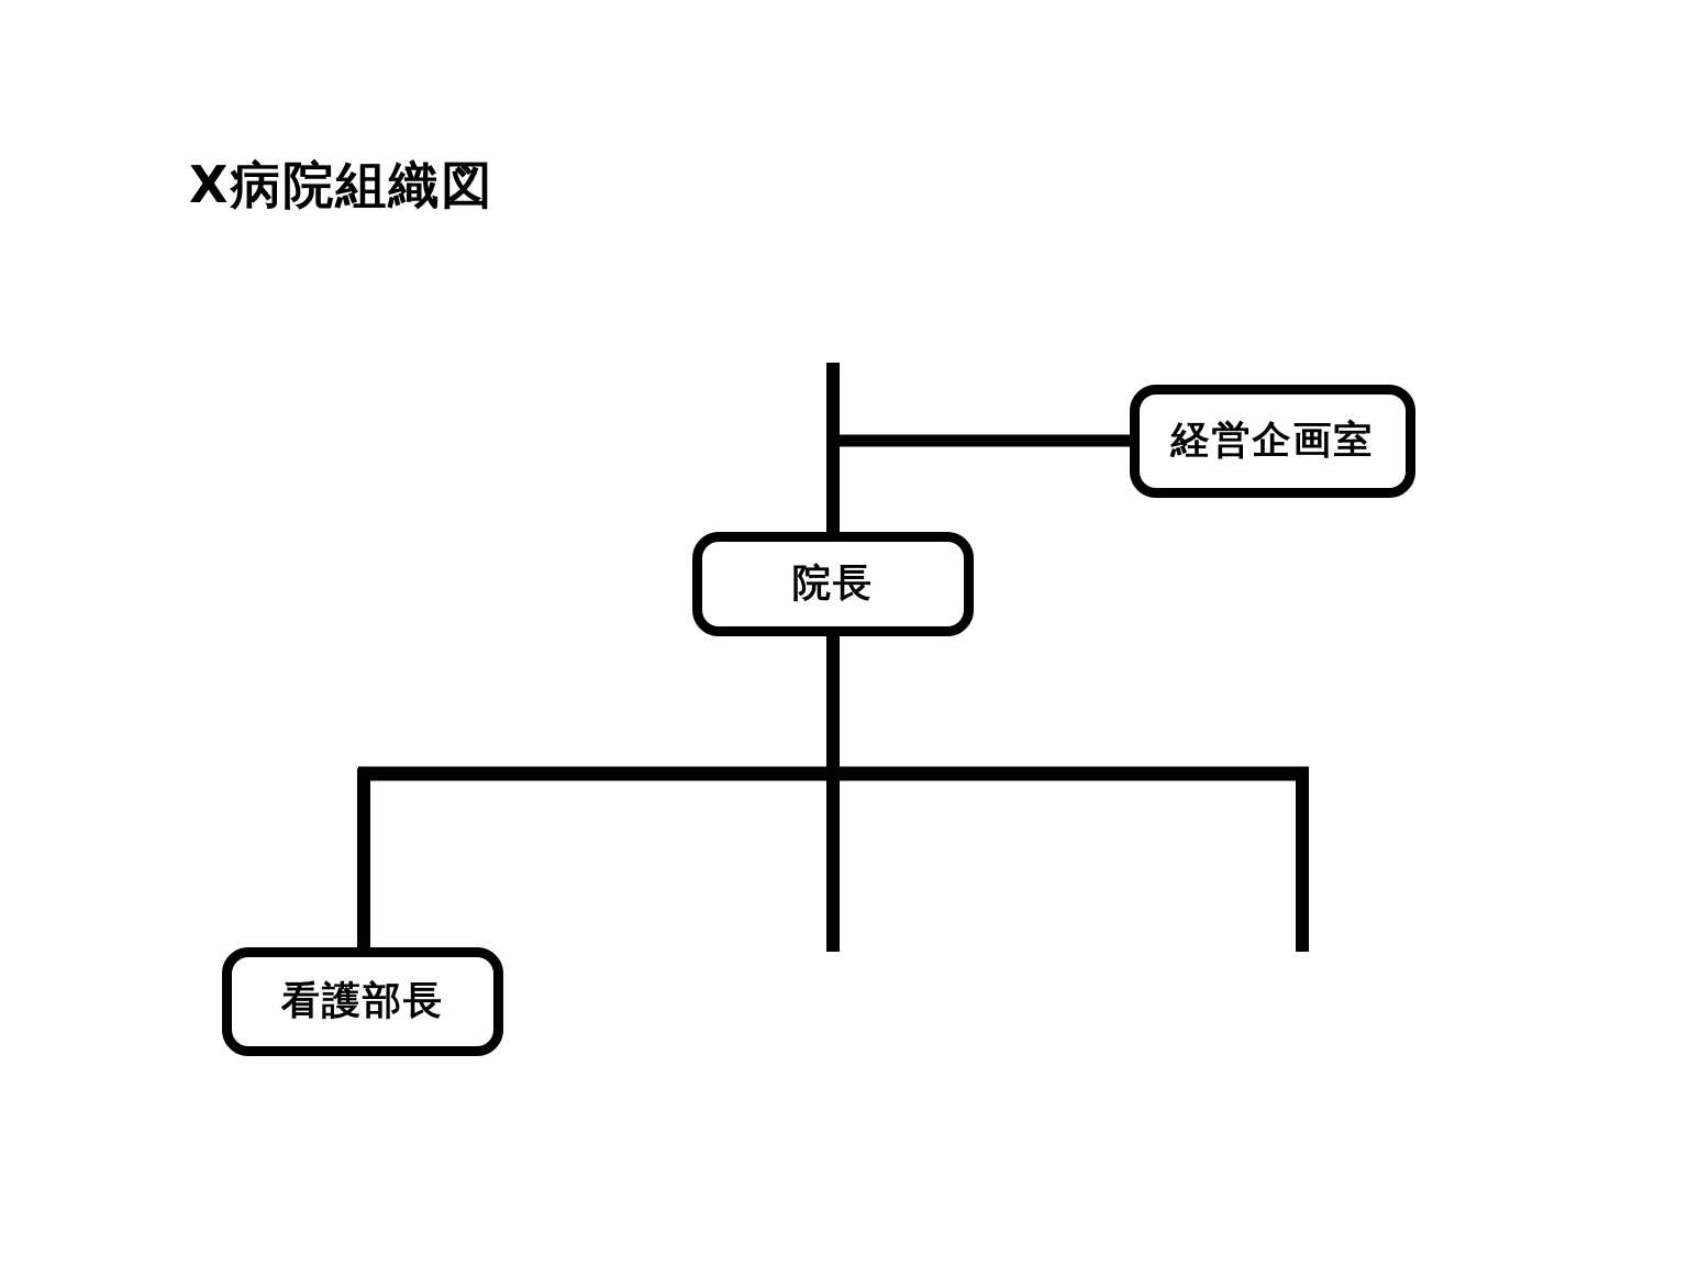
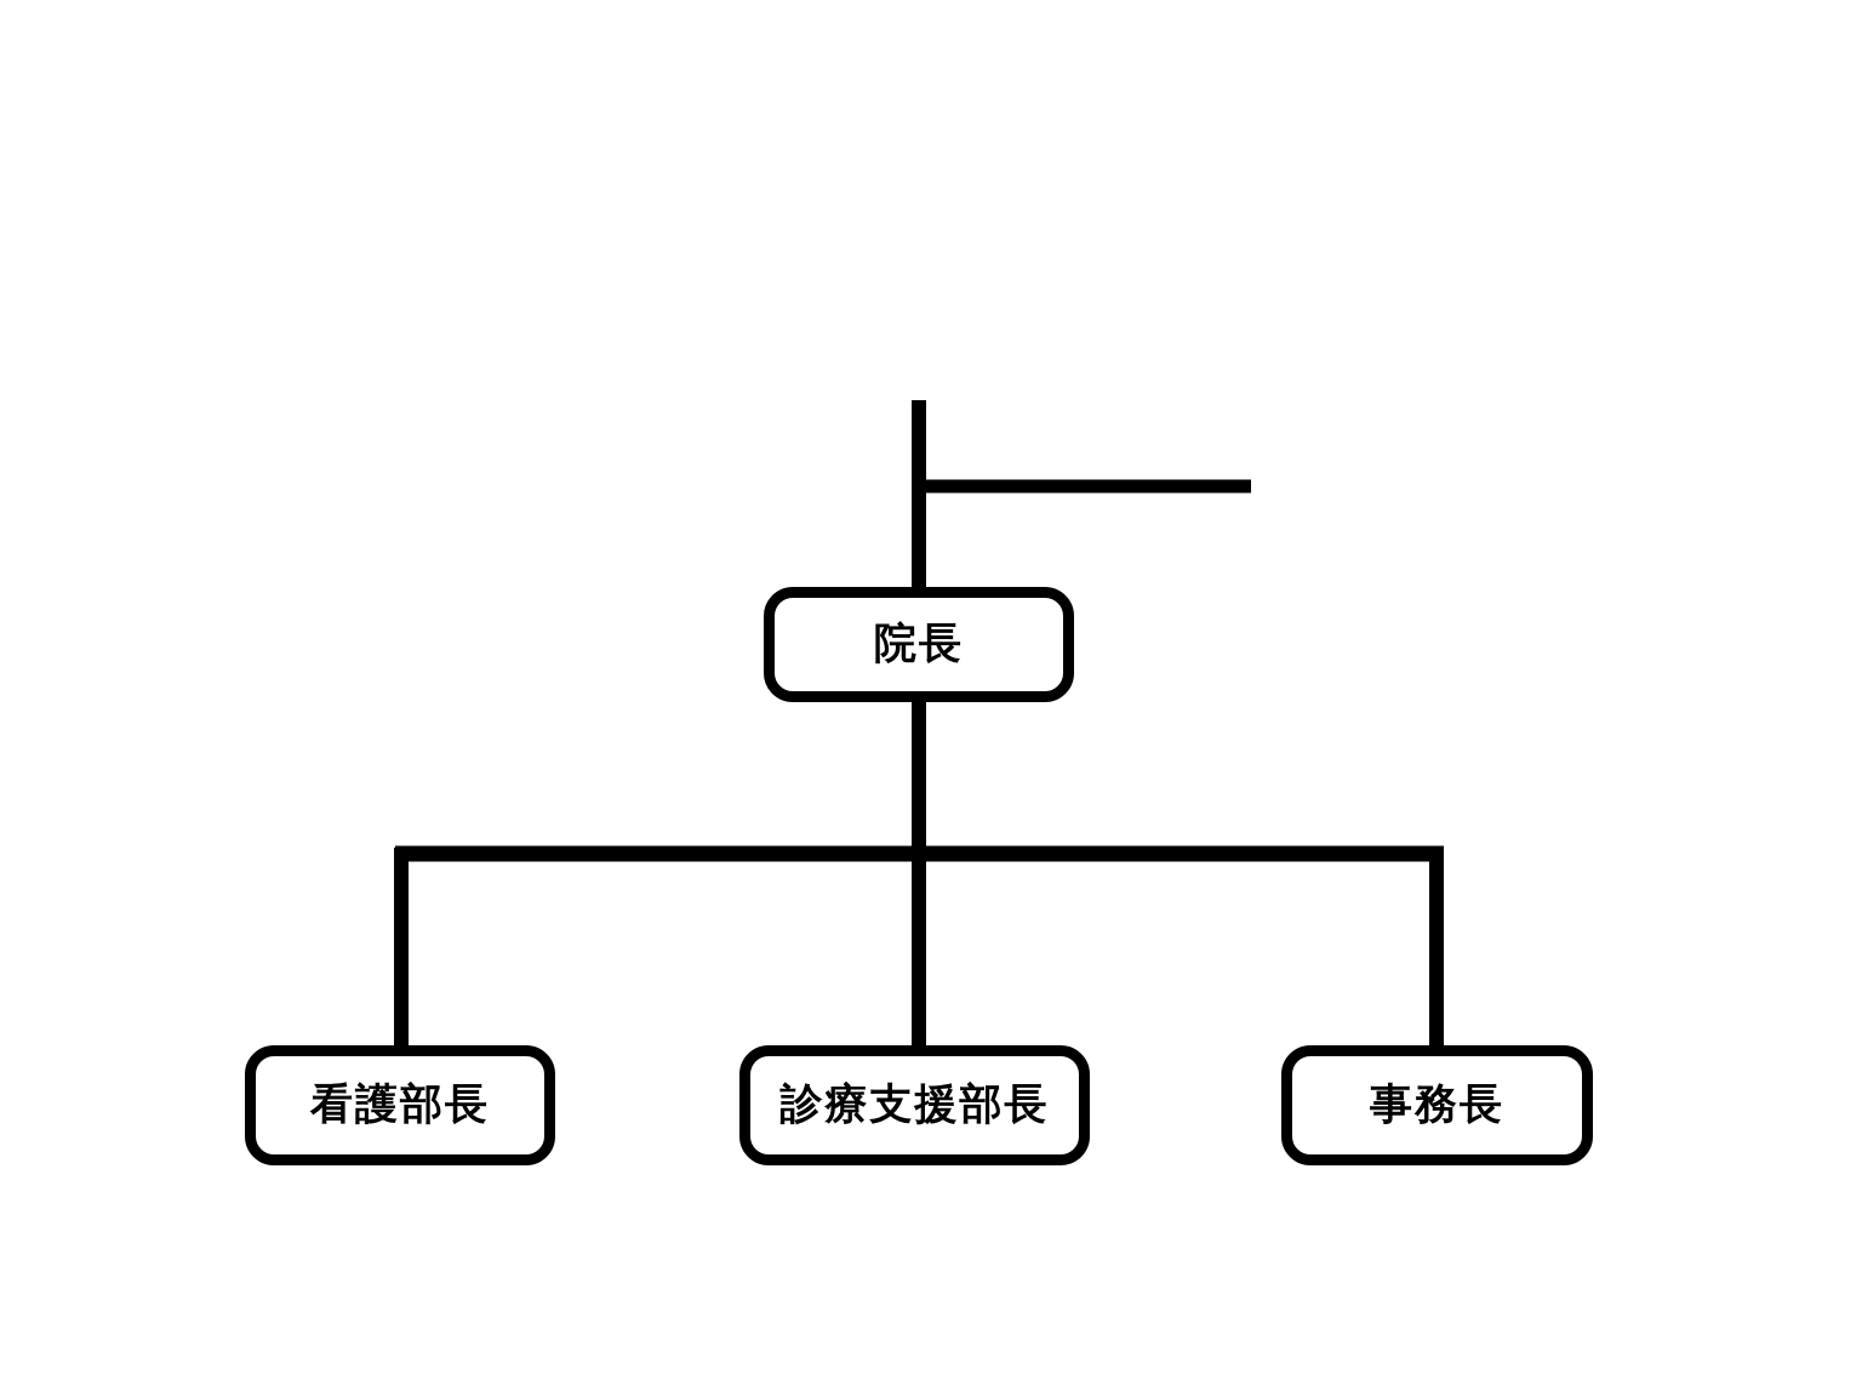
- X病院組織図
- 経営企画室
  院長
  看護部長
+ 診療支援部長
+ 事務長
